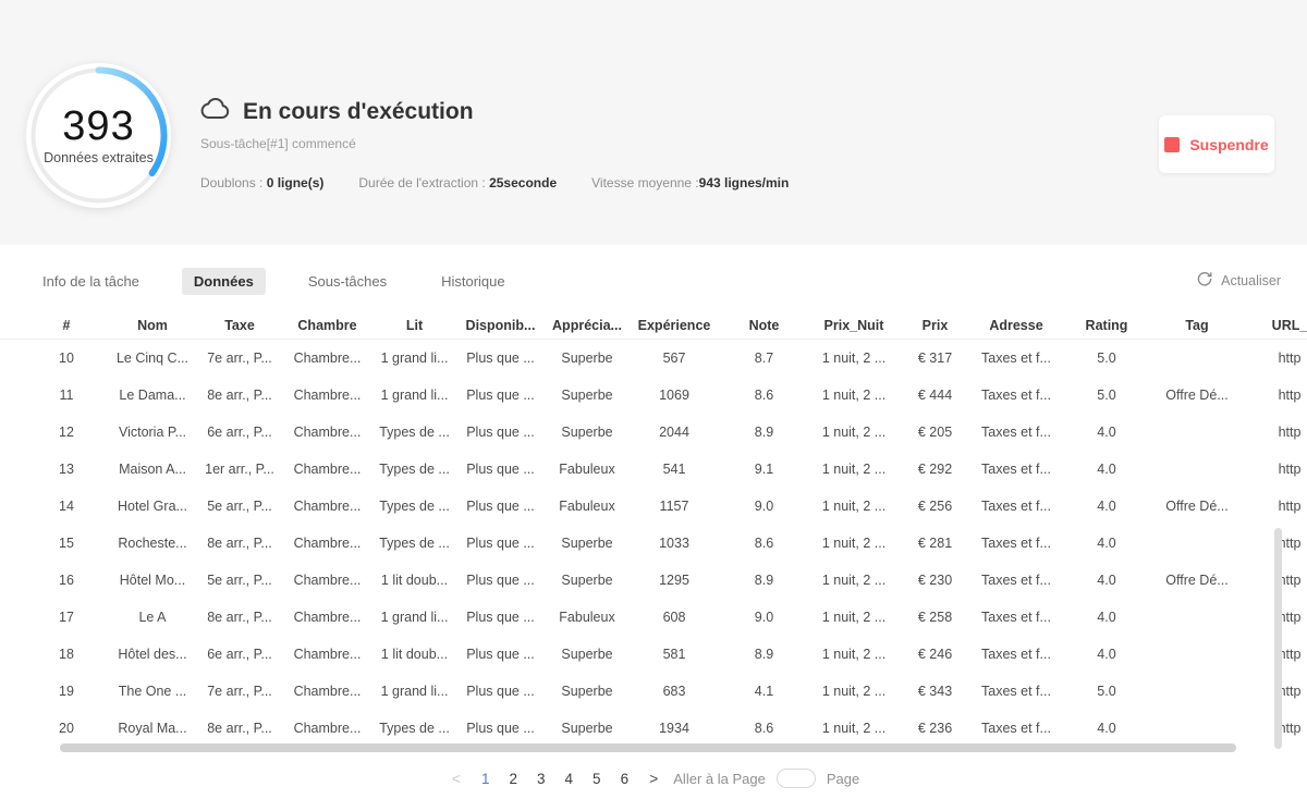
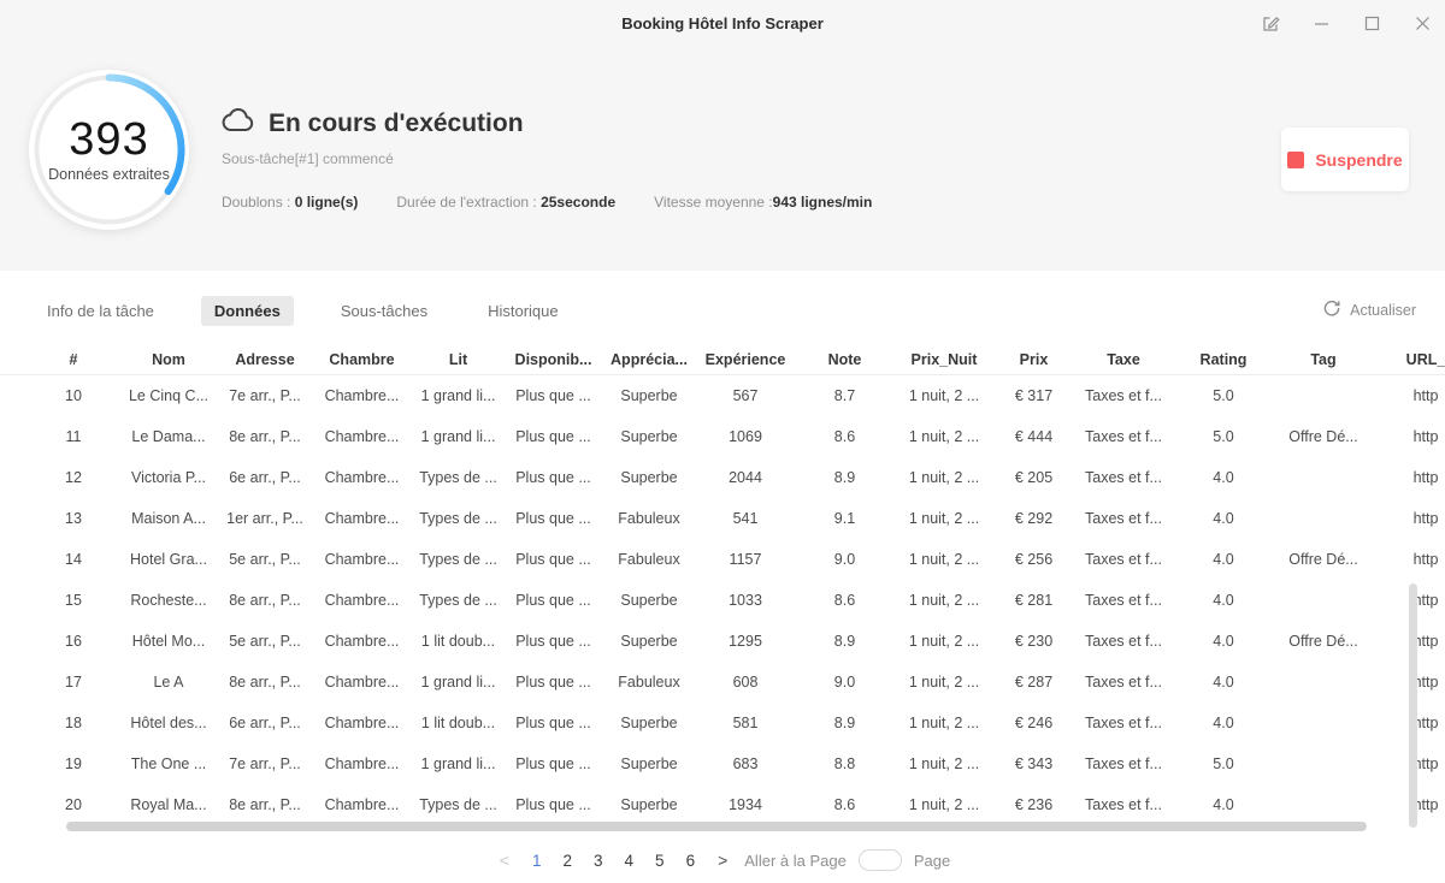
+ Booking Hôtel Info Scraper
  393
  Données extraites
  En cours d'exécution
  Sous-tâche[#1] commencé
  Doublons : 0 ligne(s)
  Durée de l'extraction : 25seconde
  Vitesse moyenne :943 lignes/min
  Suspendre
  Info de la tâche
  Données
  Sous-tâches
  Historique
  Actualiser
  #
  Nom
- Taxe
+ Adresse
  Chambre
  Lit
  Disponib...
  Apprécia...
  Expérience
  Note
  Prix_Nuit
  Prix
- Adresse
+ Taxe
  Rating
  Tag
  URL_
  10
  Le Cinq C...
  7e arr., P...
  Chambre...
  1 grand li...
  Plus que ...
  Superbe
  567
  8.7
  1 nuit, 2 ...
  € 317
  Taxes et f...
  5.0
  http
  11
  Le Dama...
  8e arr., P...
  Chambre...
  1 grand li...
  Plus que ...
  Superbe
  1069
  8.6
  1 nuit, 2 ...
  € 444
  Taxes et f...
  5.0
  Offre Dé...
  http
  12
  Victoria P...
  6e arr., P...
  Chambre...
  Types de ...
  Plus que ...
  Superbe
  2044
  8.9
  1 nuit, 2 ...
  € 205
  Taxes et f...
  4.0
  http
  13
  Maison A...
  1er arr., P...
  Chambre...
  Types de ...
  Plus que ...
  Fabuleux
  541
  9.1
  1 nuit, 2 ...
  € 292
  Taxes et f...
  4.0
  http
  14
  Hotel Gra...
  5e arr., P...
  Chambre...
  Types de ...
  Plus que ...
  Fabuleux
  1157
  9.0
  1 nuit, 2 ...
  € 256
  Taxes et f...
  4.0
  Offre Dé...
  http
  15
  Rocheste...
  8e arr., P...
  Chambre...
  Types de ...
  Plus que ...
  Superbe
  1033
  8.6
  1 nuit, 2 ...
  € 281
  Taxes et f...
  4.0
  http
  16
  Hôtel Mo...
  5e arr., P...
  Chambre...
  1 lit doub...
  Plus que ...
  Superbe
  1295
  8.9
  1 nuit, 2 ...
  € 230
  Taxes et f...
  4.0
  Offre Dé...
  http
  17
  Le A
  8e arr., P...
  Chambre...
  1 grand li...
  Plus que ...
  Fabuleux
  608
  9.0
  1 nuit, 2 ...
- € 258
+ € 287
  Taxes et f...
  4.0
  http
  18
  Hôtel des...
  6e arr., P...
  Chambre...
  1 lit doub...
  Plus que ...
  Superbe
  581
  8.9
  1 nuit, 2 ...
  € 246
  Taxes et f...
  4.0
  http
  19
  The One ...
  7e arr., P...
  Chambre...
  1 grand li...
  Plus que ...
  Superbe
  683
- 4.1
+ 8.8
  1 nuit, 2 ...
  € 343
  Taxes et f...
  5.0
  http
  20
  Royal Ma...
  8e arr., P...
  Chambre...
  Types de ...
  Plus que ...
  Superbe
  1934
  8.6
  1 nuit, 2 ...
  € 236
  Taxes et f...
  4.0
  http
  <
  1
  2
  3
  4
  5
  6
  >
  Aller à la Page
  Page
